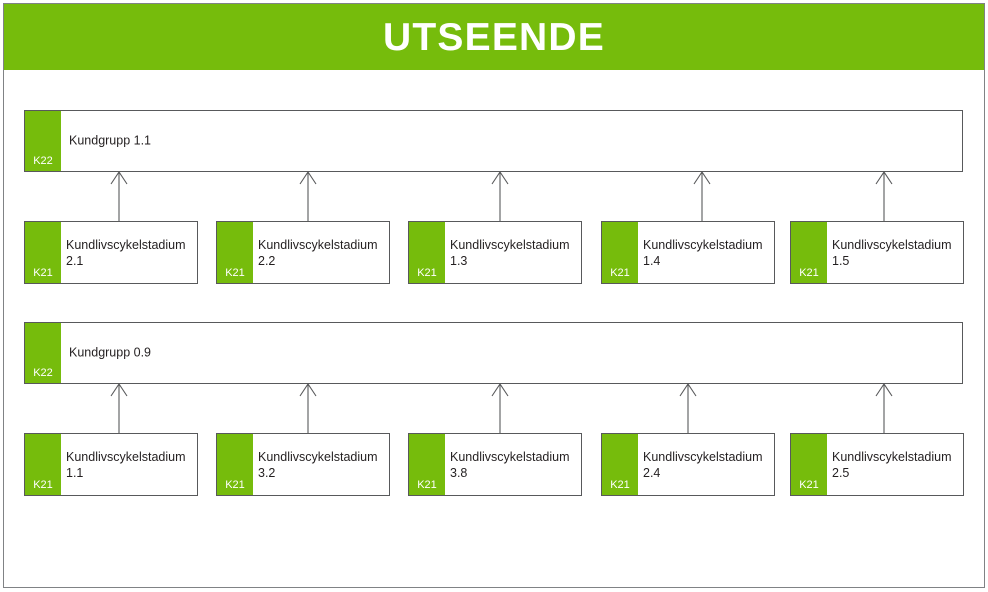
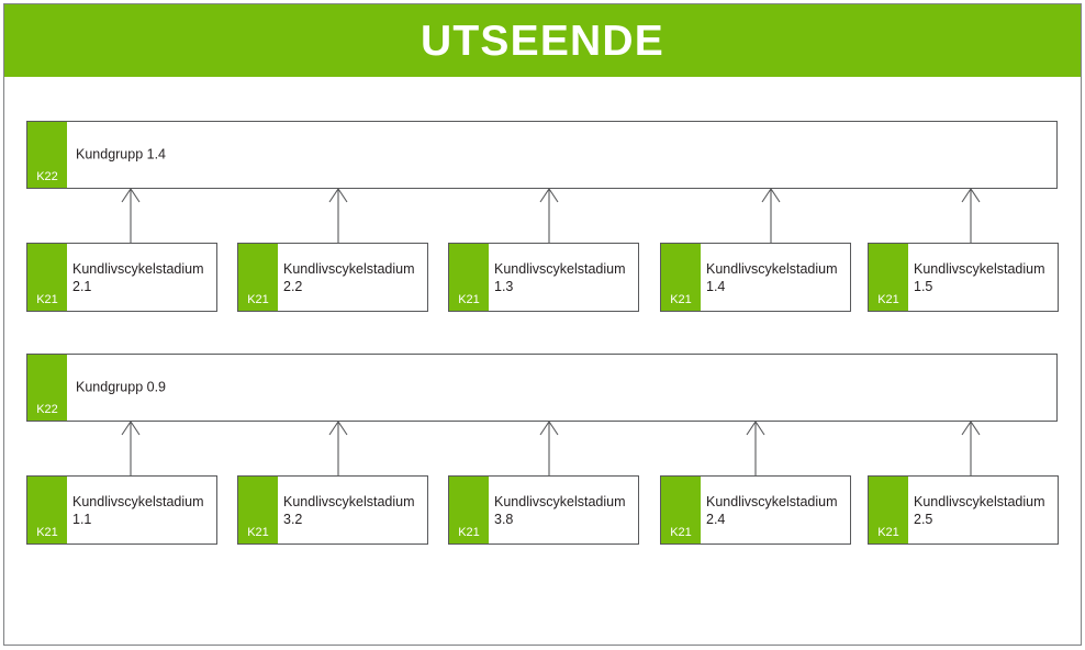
  UTSEENDE
  K22
- Kundgrupp 1.1
+ Kundgrupp 1.4
  K21
  Kundlivscykelstadium 2.1
  K21
  Kundlivscykelstadium 2.2
  K21
  Kundlivscykelstadium 1.3
  K21
  Kundlivscykelstadium 1.4
  K21
  Kundlivscykelstadium 1.5
  K22
  Kundgrupp 0.9
  K21
  Kundlivscykelstadium 1.1
  K21
  Kundlivscykelstadium 3.2
  K21
  Kundlivscykelstadium 3.8
  K21
  Kundlivscykelstadium 2.4
  K21
  Kundlivscykelstadium 2.5
